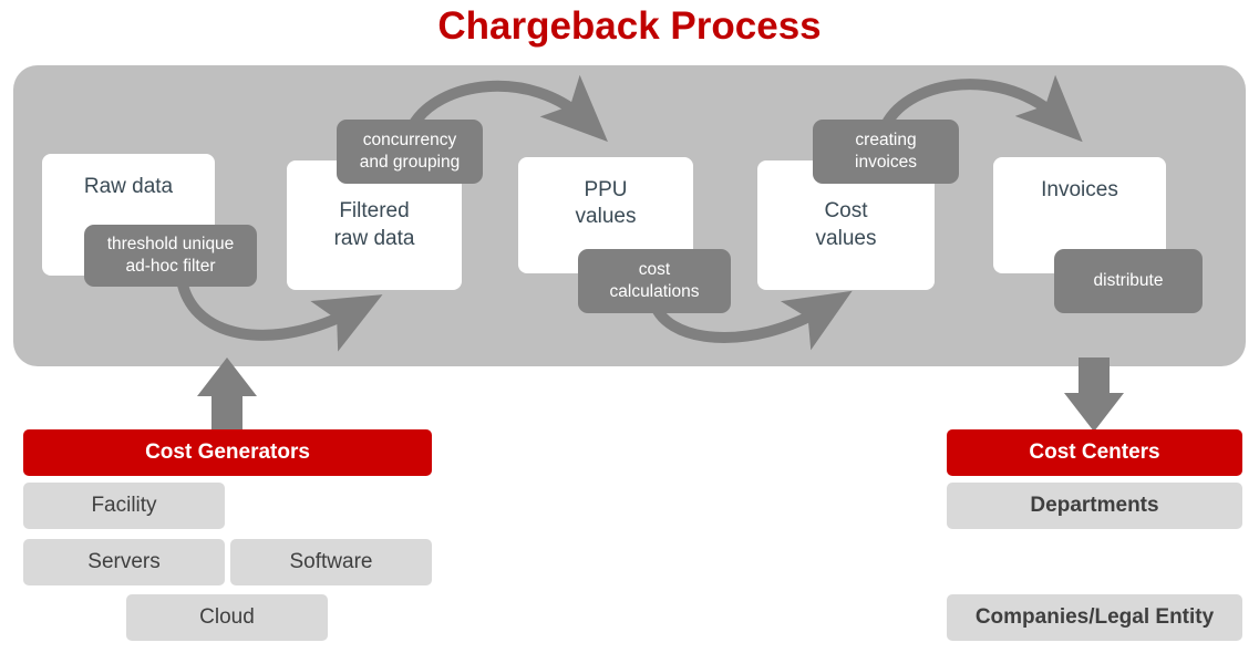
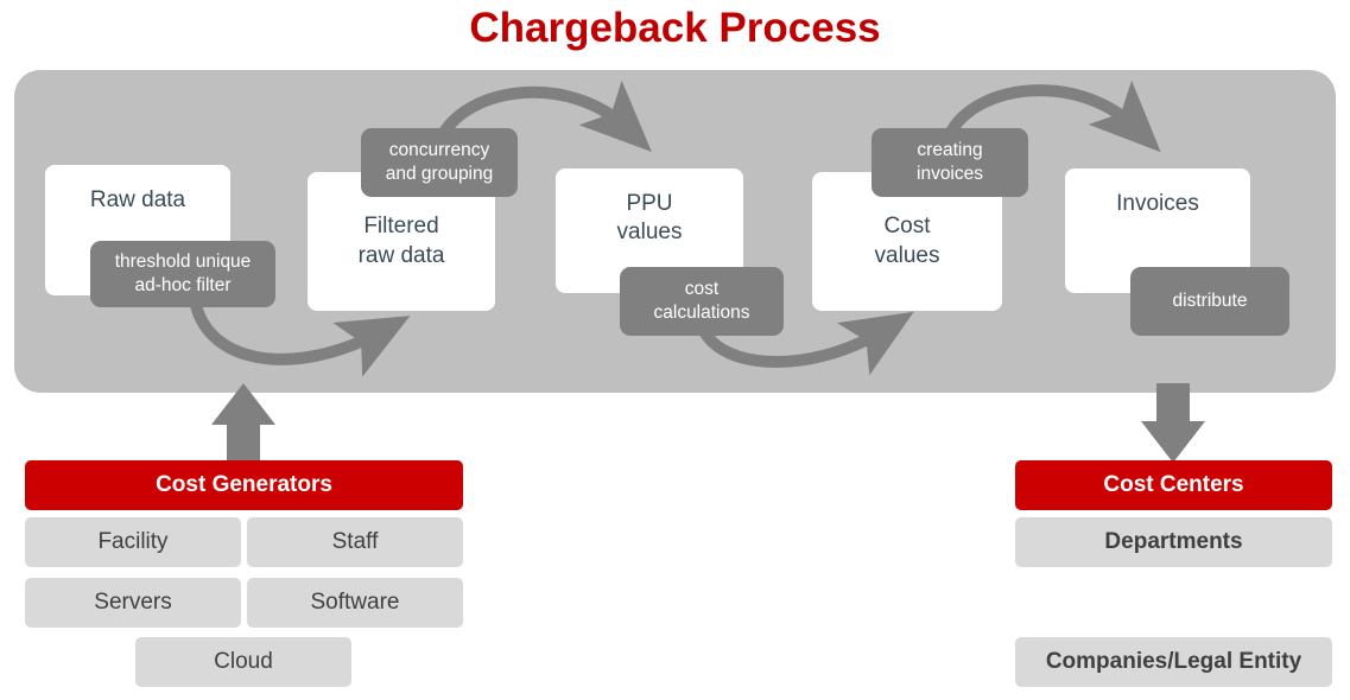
  Chargeback Process
  Raw data
  Filtered
  raw data
  PPU
  values
  Cost
  values
  Invoices
  threshold unique
  ad-hoc filter
  concurrency
  and grouping
  cost
  calculations
  creating
  invoices
  distribute
  Cost Generators
  Facility
+ Staff
  Servers
  Software
  Cloud
  Cost Centers
  Departments
  Companies/Legal Entity
